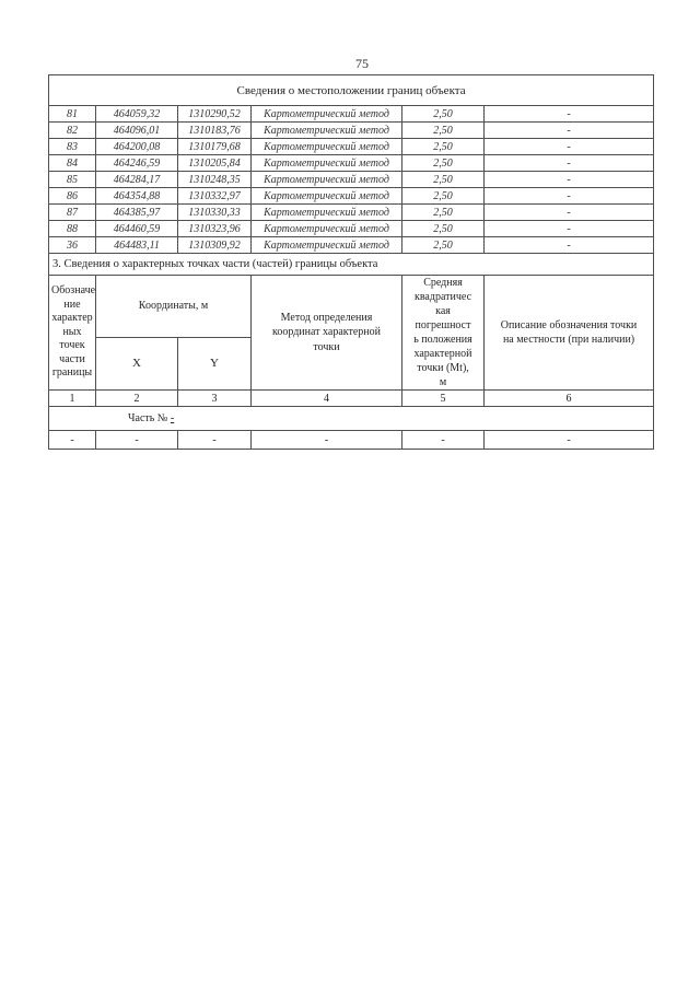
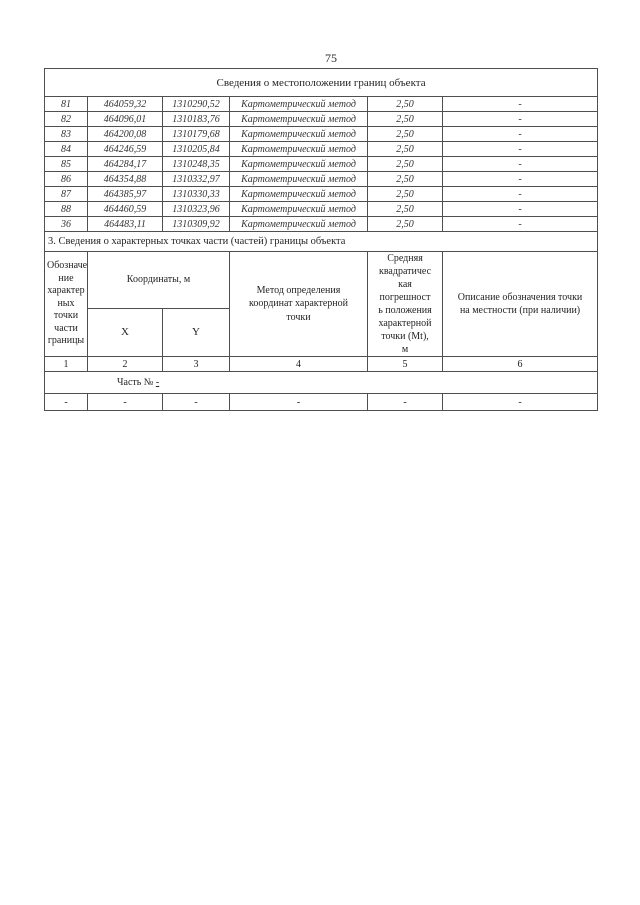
  75
  Сведения о местоположении границ объекта
  81	464059,32	1310290,52	Картометрический метод	2,50	-
  82	464096,01	1310183,76	Картометрический метод	2,50	-
  83	464200,08	1310179,68	Картометрический метод	2,50	-
  84	464246,59	1310205,84	Картометрический метод	2,50	-
  85	464284,17	1310248,35	Картометрический метод	2,50	-
  86	464354,88	1310332,97	Картометрический метод	2,50	-
  87	464385,97	1310330,33	Картометрический метод	2,50	-
  88	464460,59	1310323,96	Картометрический метод	2,50	-
  36	464483,11	1310309,92	Картометрический метод	2,50	-
  3. Сведения о характерных точках части (частей) границы объекта
- Обозначе ние характер ных точек части границы	Координаты, м	Метод определения координат характерной точки	Средняя квадратичес кая погрешност ь положения характерной точки (Мt), м	Описание обозначения точки на местности (при наличии)
+ Обозначе ние характер ных точки части границы	Координаты, м	Метод определения координат характерной точки	Средняя квадратичес кая погрешност ь положения характерной точки (Мt), м	Описание обозначения точки на местности (при наличии)
  X	Y
  1	2	3	4	5	6
  Часть № -
  -	-	-	-	-	-
